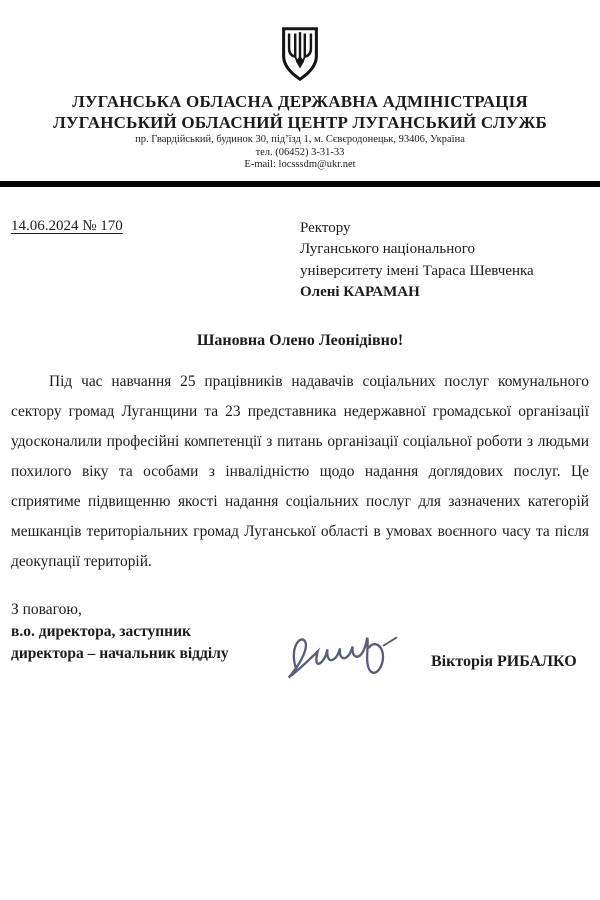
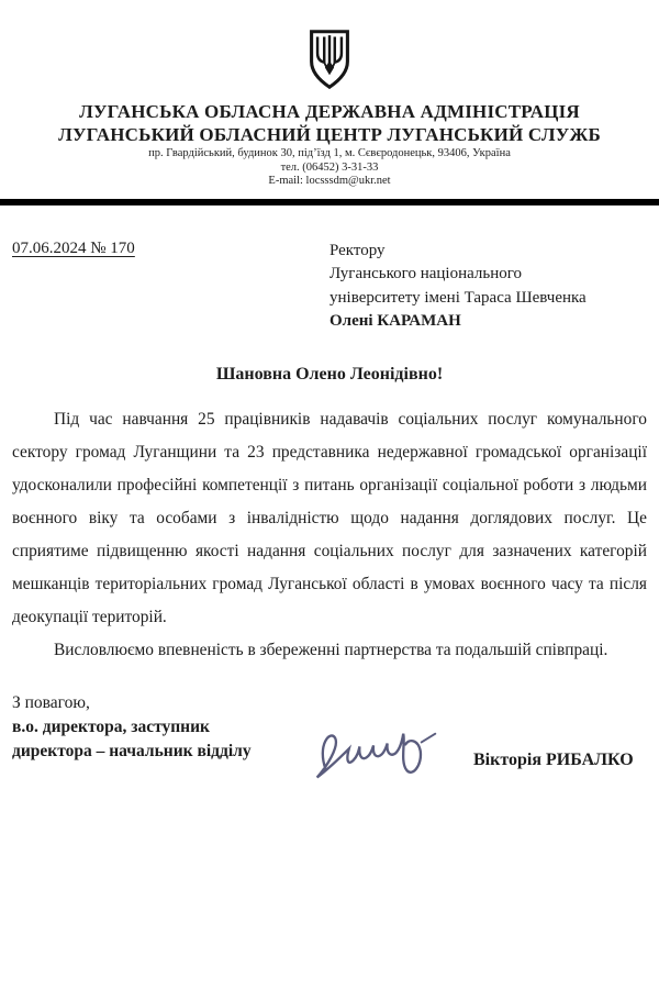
  ЛУГАНСЬКА ОБЛАСНА ДЕРЖАВНА АДМІНІСТРАЦІЯ
  ЛУГАНСЬКИЙ ОБЛАСНИЙ ЦЕНТР ЛУГАНСЬКИЙ СЛУЖБ
  пр. Гвардійський, будинок 30, під’їзд 1, м. Сєвєродонецьк, 93406, Україна
  тел. (06452) 3-31-33
  E-mail: locsssdm@ukr.net
- 14.06.2024 № 170
+ 07.06.2024 № 170
  Ректору
  Луганського національного
  університету імені Тараса Шевченка
  Олені КАРАМАН
  Шановна Олено Леонідівно!
- Під час навчання 25 працівників надавачів соціальних послуг комунального сектору громад Луганщини та 23 представника недержавної громадської організації удосконалили професійні компетенції з питань організації соціальної роботи з людьми похилого віку та особами з інвалідністю щодо надання доглядових послуг. Це сприятиме підвищенню якості надання соціальних послуг для зазначених категорій мешканців територіальних громад Луганської області в умовах воєнного часу та після деокупації територій.
+ Під час навчання 25 працівників надавачів соціальних послуг комунального сектору громад Луганщини та 23 представника недержавної громадської організації удосконалили професійні компетенції з питань організації соціальної роботи з людьми воєнного віку та особами з інвалідністю щодо надання доглядових послуг. Це сприятиме підвищенню якості надання соціальних послуг для зазначених категорій мешканців територіальних громад Луганської області в умовах воєнного часу та після деокупації територій.
+ Висловлюємо впевненість в збереженні партнерства та подальшій співпраці.
  З повагою,
  в.о. директора, заступник
  директора – начальник відділу
  Вікторія РИБАЛКО
